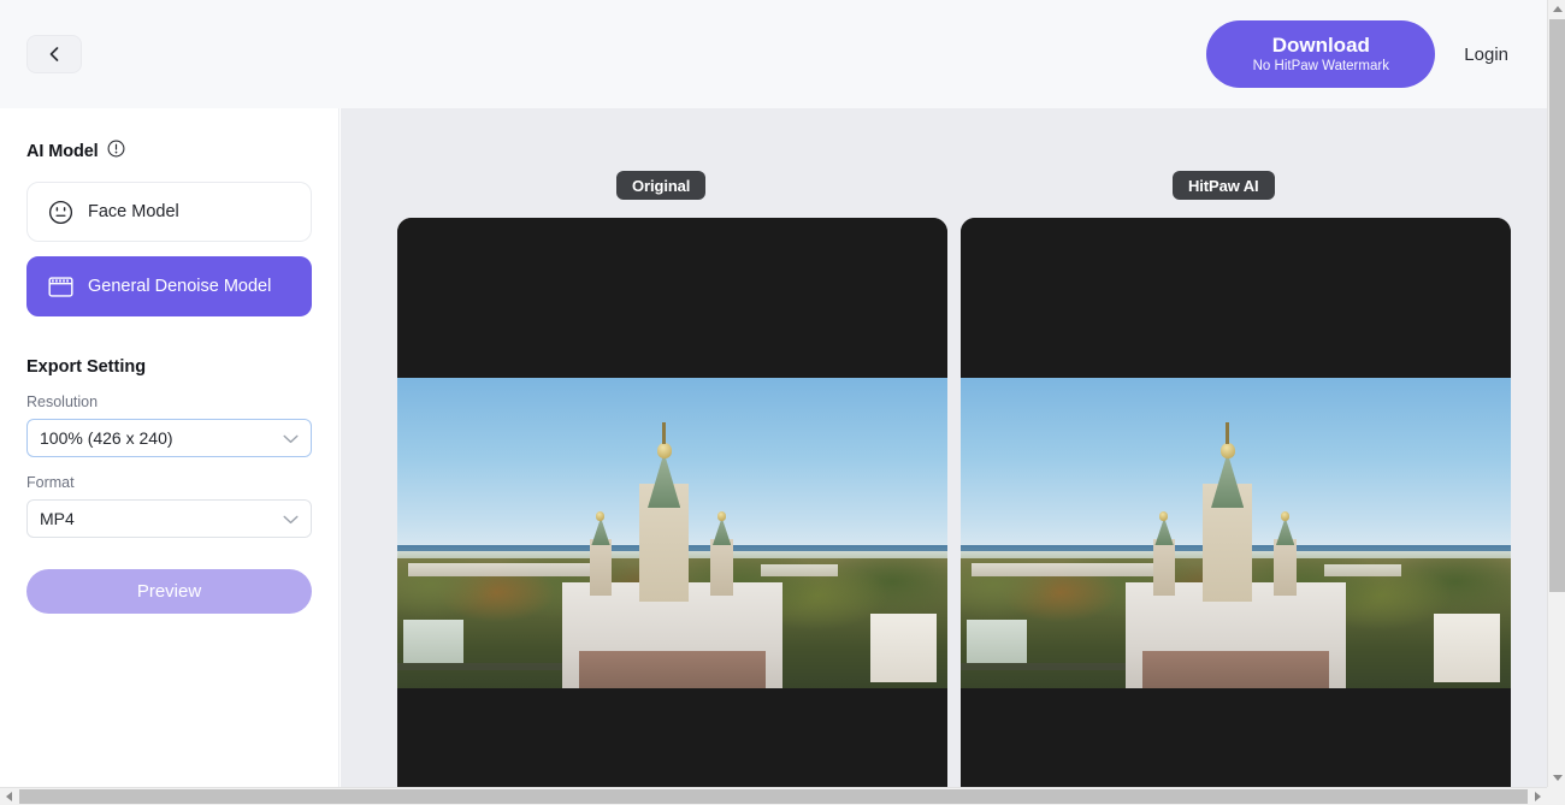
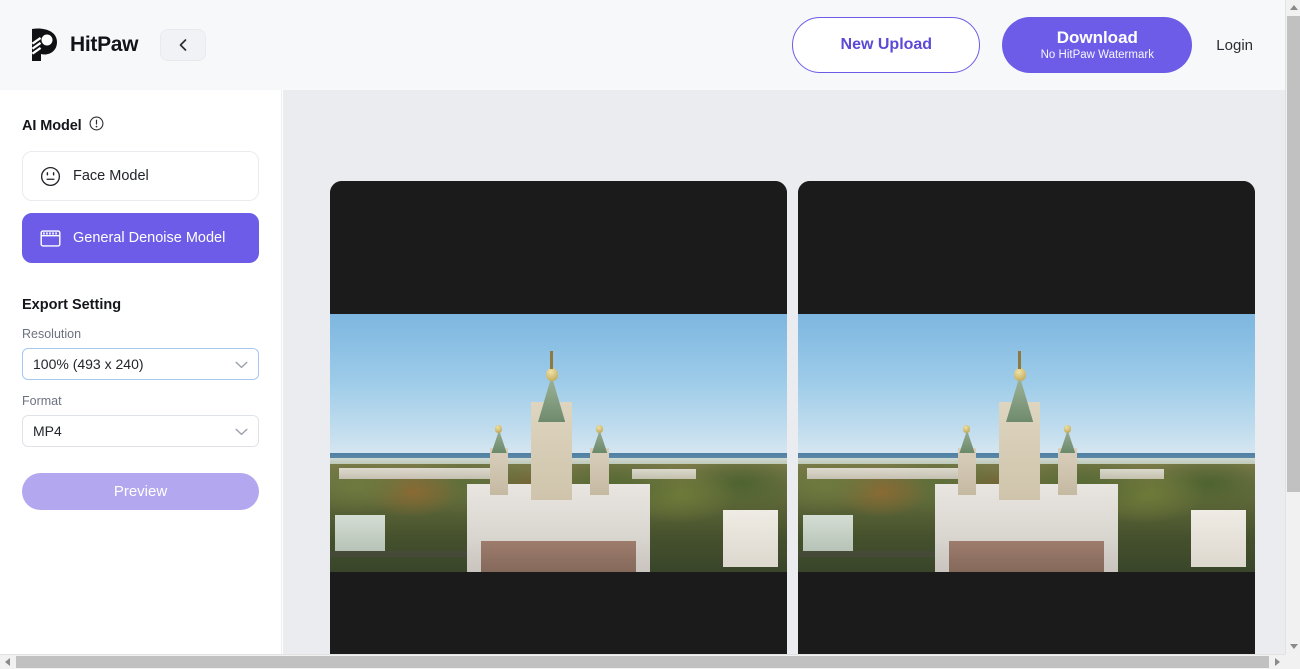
+ HitPaw
+ New Upload
  Download
  No HitPaw Watermark
  Login
  AI Model
  Face Model
  General Denoise Model
  Export Setting
  Resolution
- 100% (426 x 240)
+ 100% (493 x 240)
  Format
  MP4
  Preview
- Original
- HitPaw AI
